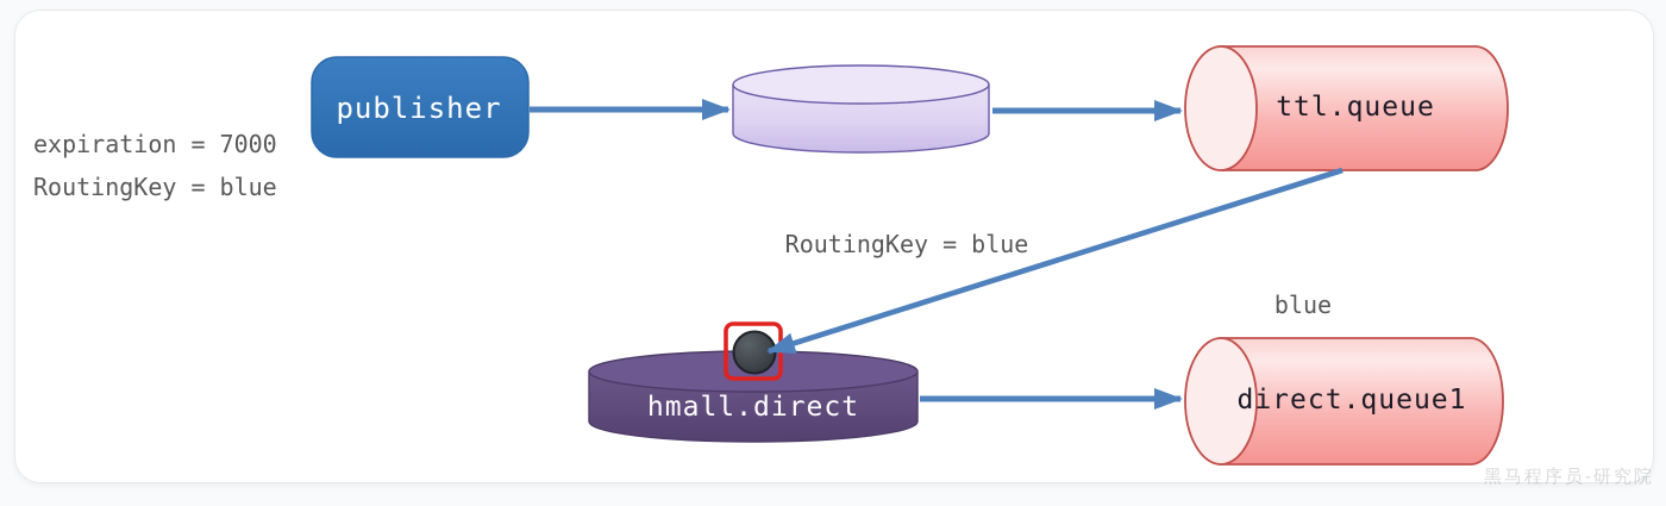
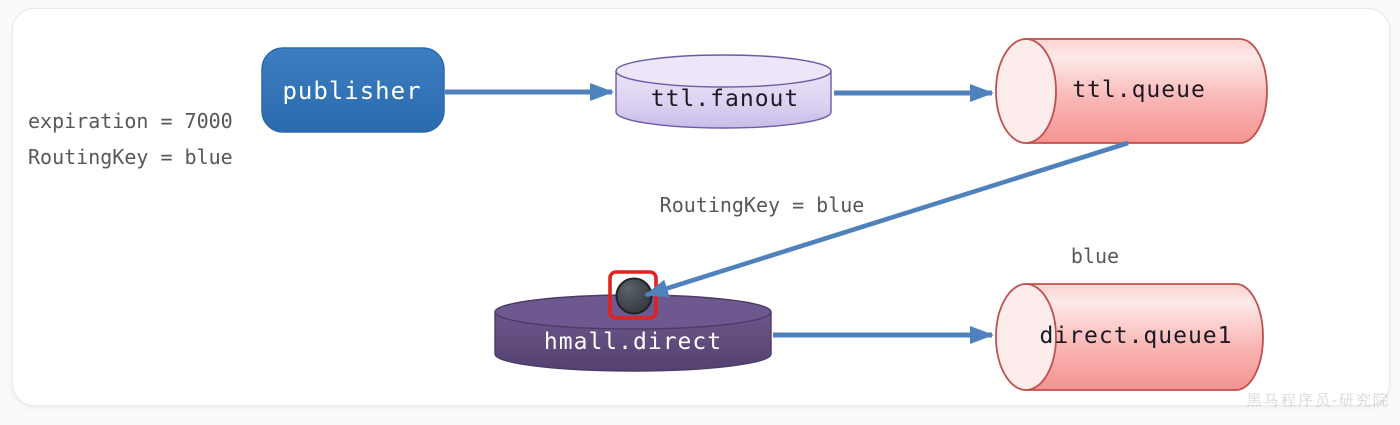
  expiration = 7000
  RoutingKey = blue
  RoutingKey = blue
  blue
  publisher
+ ttl.fanout
  ttl.queue
  hmall.direct
  direct.queue1
  黑马程序员-研究院
